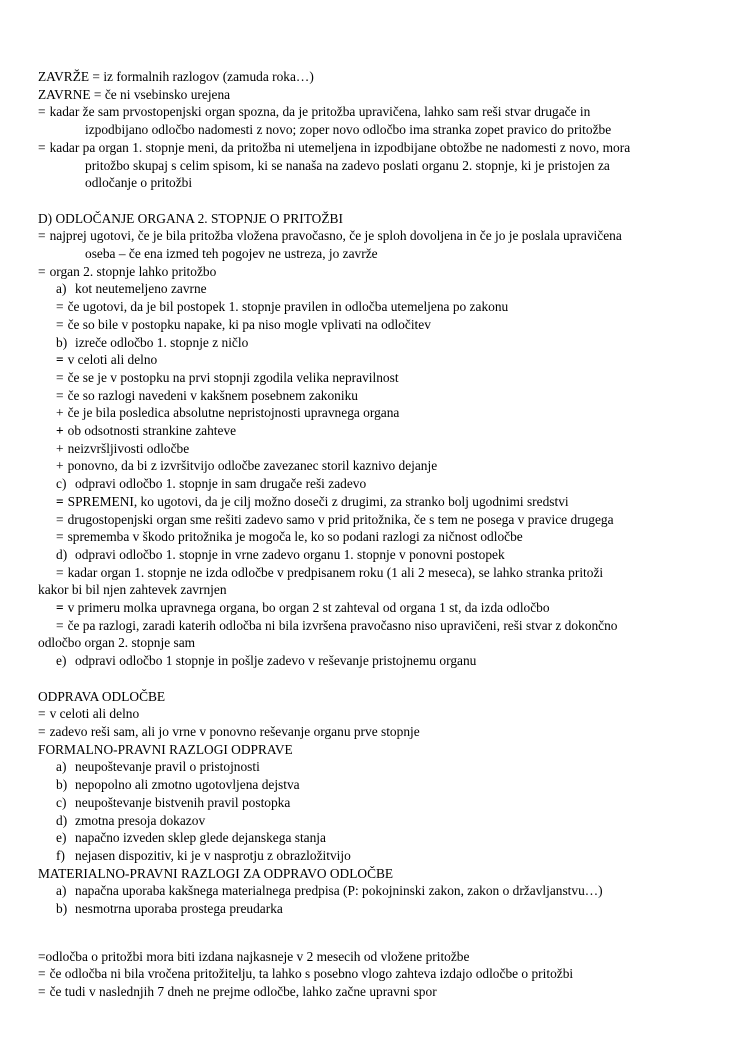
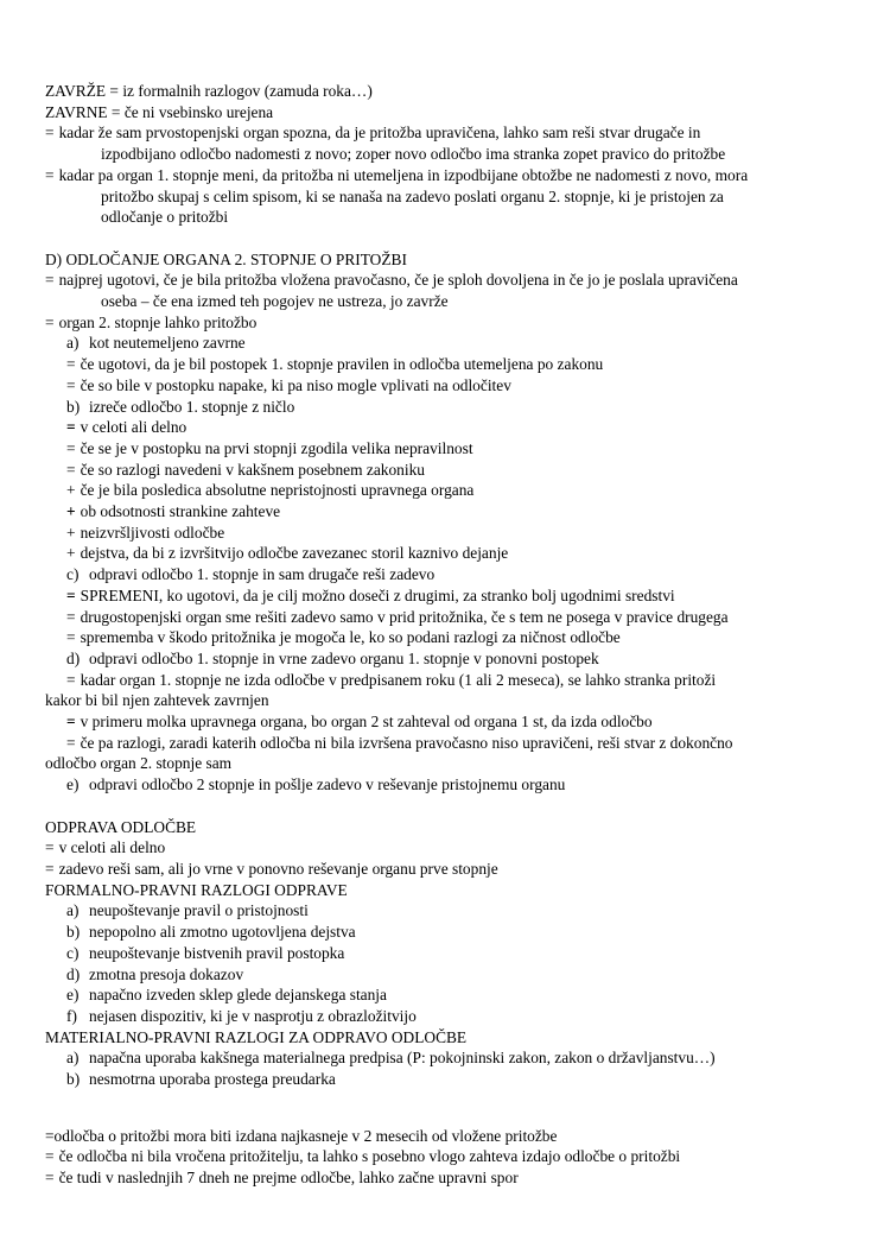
  ZAVRŽE = iz formalnih razlogov (zamuda roka…)
  ZAVRNE = če ni vsebinsko urejena
  = kadar že sam prvostopenjski organ spozna, da je pritožba upravičena, lahko sam reši stvar drugače in
  izpodbijano odločbo nadomesti z novo; zoper novo odločbo ima stranka zopet pravico do pritožbe
  = kadar pa organ 1. stopnje meni, da pritožba ni utemeljena in izpodbijane obtožbe ne nadomesti z novo, mora
  pritožbo skupaj s celim spisom, ki se nanaša na zadevo poslati organu 2. stopnje, ki je pristojen za
  odločanje o pritožbi
  D) ODLOČANJE ORGANA 2. STOPNJE O PRITOŽBI
  = najprej ugotovi, če je bila pritožba vložena pravočasno, če je sploh dovoljena in če jo je poslala upravičena
  oseba – če ena izmed teh pogojev ne ustreza, jo zavrže
  = organ 2. stopnje lahko pritožbo
  a) kot neutemeljeno zavrne
  = če ugotovi, da je bil postopek 1. stopnje pravilen in odločba utemeljena po zakonu
  = če so bile v postopku napake, ki pa niso mogle vplivati na odločitev
  b) izreče odločbo 1. stopnje z ničlo
  = v celoti ali delno
  = če se je v postopku na prvi stopnji zgodila velika nepravilnost
  = če so razlogi navedeni v kakšnem posebnem zakoniku
  + če je bila posledica absolutne nepristojnosti upravnega organa
  + ob odsotnosti strankine zahteve
  + neizvršljivosti odločbe
- + ponovno, da bi z izvršitvijo odločbe zavezanec storil kaznivo dejanje
+ + dejstva, da bi z izvršitvijo odločbe zavezanec storil kaznivo dejanje
  c) odpravi odločbo 1. stopnje in sam drugače reši zadevo
  = SPREMENI, ko ugotovi, da je cilj možno doseči z drugimi, za stranko bolj ugodnimi sredstvi
  = drugostopenjski organ sme rešiti zadevo samo v prid pritožnika, če s tem ne posega v pravice drugega
  = sprememba v škodo pritožnika je mogoča le, ko so podani razlogi za ničnost odločbe
  d) odpravi odločbo 1. stopnje in vrne zadevo organu 1. stopnje v ponovni postopek
  = kadar organ 1. stopnje ne izda odločbe v predpisanem roku (1 ali 2 meseca), se lahko stranka pritoži
  kakor bi bil njen zahtevek zavrnjen
  = v primeru molka upravnega organa, bo organ 2 st zahteval od organa 1 st, da izda odločbo
  = če pa razlogi, zaradi katerih odločba ni bila izvršena pravočasno niso upravičeni, reši stvar z dokončno
  odločbo organ 2. stopnje sam
- e) odpravi odločbo 1 stopnje in pošlje zadevo v reševanje pristojnemu organu
+ e) odpravi odločbo 2 stopnje in pošlje zadevo v reševanje pristojnemu organu
  ODPRAVA ODLOČBE
  = v celoti ali delno
  = zadevo reši sam, ali jo vrne v ponovno reševanje organu prve stopnje
  FORMALNO-PRAVNI RAZLOGI ODPRAVE
  a) neupoštevanje pravil o pristojnosti
  b) nepopolno ali zmotno ugotovljena dejstva
  c) neupoštevanje bistvenih pravil postopka
  d) zmotna presoja dokazov
  e) napačno izveden sklep glede dejanskega stanja
  f) nejasen dispozitiv, ki je v nasprotju z obrazložitvijo
  MATERIALNO-PRAVNI RAZLOGI ZA ODPRAVO ODLOČBE
  a) napačna uporaba kakšnega materialnega predpisa (P: pokojninski zakon, zakon o državljanstvu…)
  b) nesmotrna uporaba prostega preudarka
  =odločba o pritožbi mora biti izdana najkasneje v 2 mesecih od vložene pritožbe
  = če odločba ni bila vročena pritožitelju, ta lahko s posebno vlogo zahteva izdajo odločbe o pritožbi
  = če tudi v naslednjih 7 dneh ne prejme odločbe, lahko začne upravni spor
